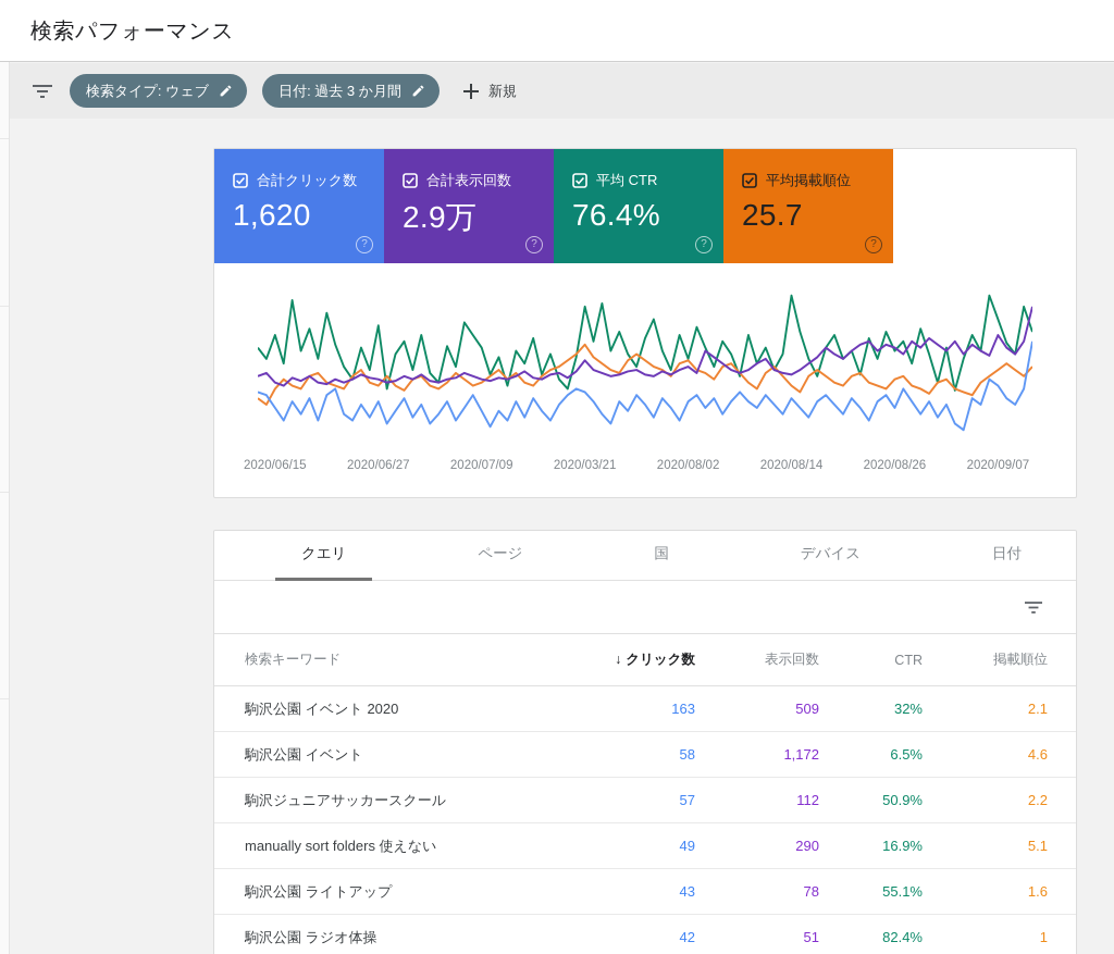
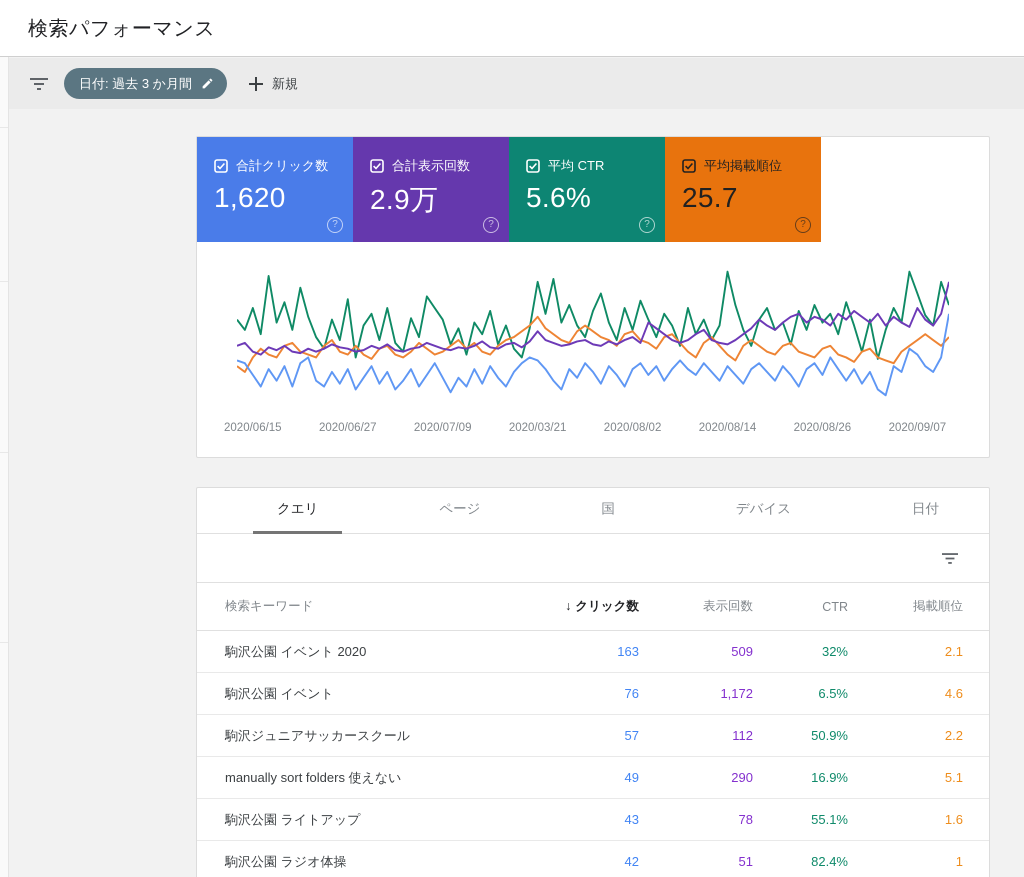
  検索パフォーマンス
- 検索タイプ: ウェブ
  日付: 過去 3 か月間
  新規
  合計クリック数
  1,620
  ?
  合計表示回数
  2.9万
  ?
  平均 CTR
- 76.4%
+ 5.6%
  ?
  平均掲載順位
  25.7
  ?
  2020/06/15
  2020/06/27
  2020/07/09
  2020/03/21
  2020/08/02
  2020/08/14
  2020/08/26
  2020/09/07
  クエリ
  ページ
  国
  デバイス
  日付
  検索キーワード
  ↓ クリック数
  表示回数
  CTR
  掲載順位
  駒沢公園 イベント 2020
  163
  509
  32%
  2.1
  駒沢公園 イベント
- 58
+ 76
  1,172
  6.5%
  4.6
  駒沢ジュニアサッカースクール
  57
  112
  50.9%
  2.2
  manually sort folders 使えない
  49
  290
  16.9%
  5.1
  駒沢公園 ライトアップ
  43
  78
  55.1%
  1.6
  駒沢公園 ラジオ体操
  42
  51
  82.4%
  1
